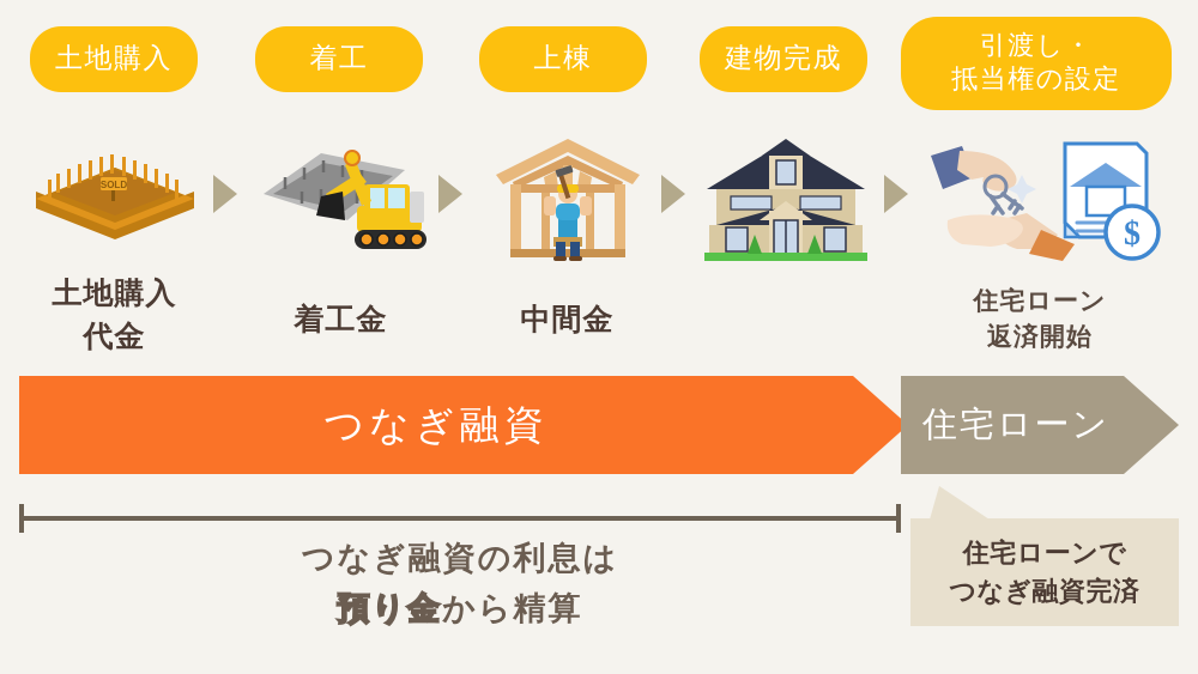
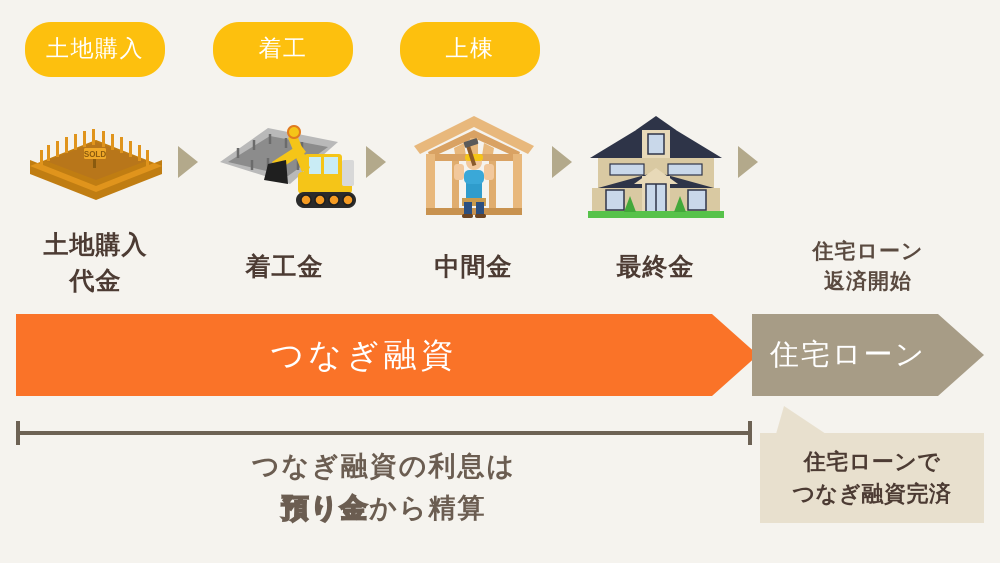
  土地購入
  着工
  上棟
- 建物完成
- 引渡し・
- 抵当権の設定
  SOLD
- $
  土地購入
  代金
  着工金
  中間金
+ 最終金
  住宅ローン
  返済開始
  つなぎ融資
  住宅ローン
  つなぎ融資の利息は
  預り金から精算
  住宅ローンで
  つなぎ融資完済
